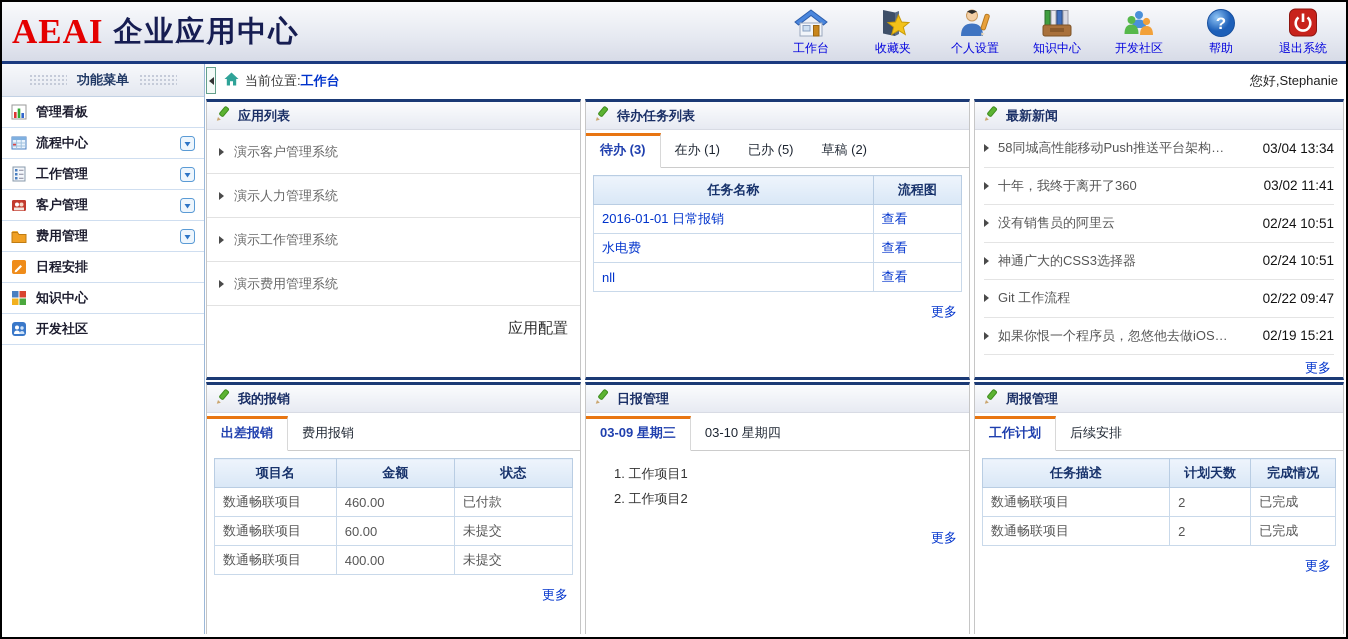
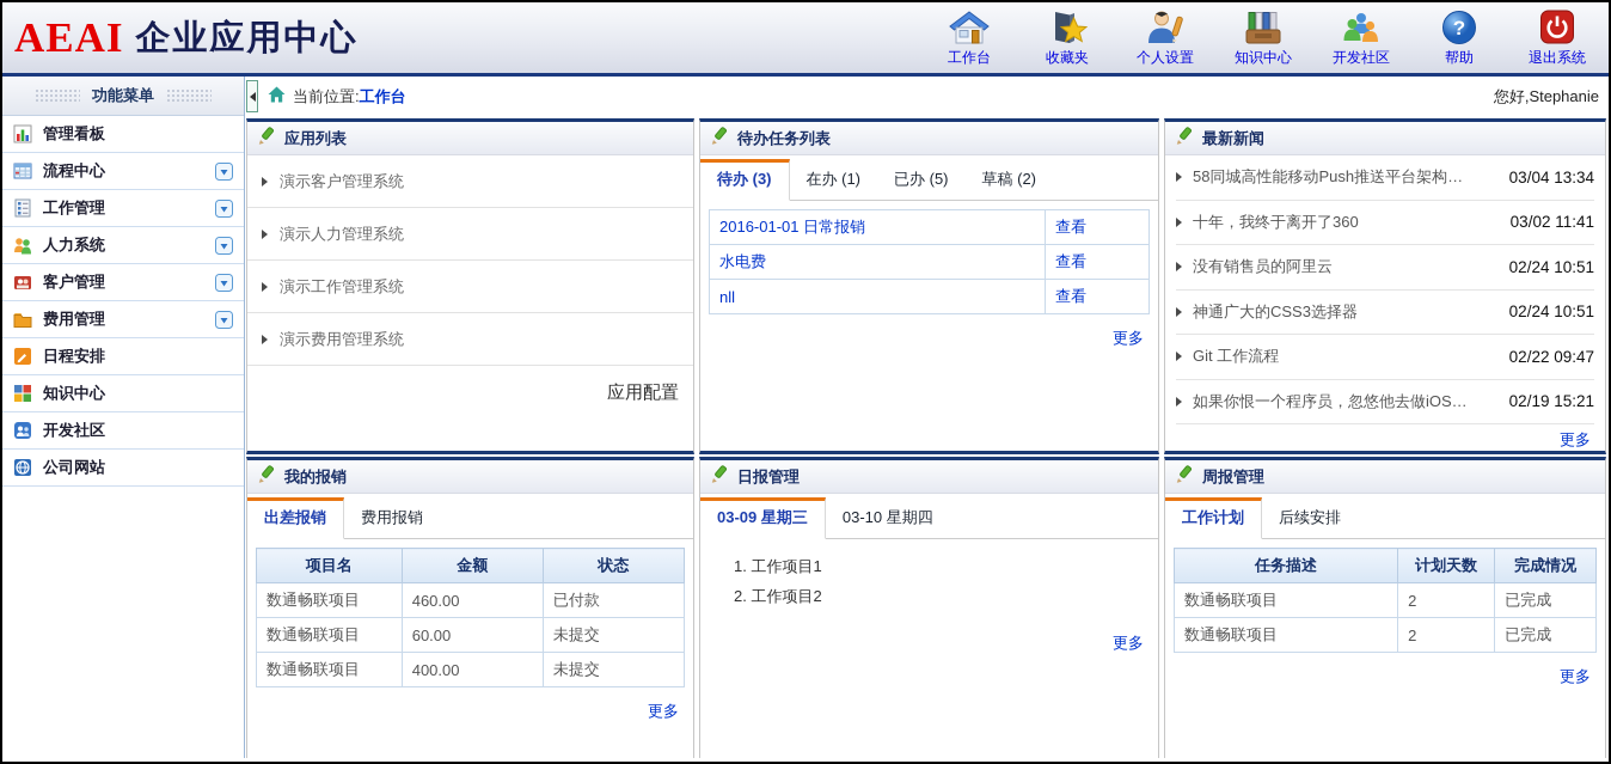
  AEAI
  企业应用中心
  工作台
  收藏夹
  个人设置
  知识中心
  开发社区
  ?
  帮助
  退出系统
  功能菜单
  管理看板
  流程中心
  工作管理
+ 人力系统
  客户管理
  费用管理
  日程安排
  知识中心
  开发社区
+ 公司网站
  当前位置:
  工作台
  您好,Stephanie
  应用列表
  演示客户管理系统
  演示人力管理系统
  演示工作管理系统
  演示费用管理系统
  应用配置
  待办任务列表
  待办 (3)
  在办 (1)
  已办 (5)
  草稿 (2)
- 任务名称	流程图
  2016-01-01 日常报销	查看
  水电费	查看
  nll	查看
  更多
  最新新闻
  58同城高性能移动Push推送平台架构…
  03/04 13:34
  十年，我终于离开了360
  03/02 11:41
  没有销售员的阿里云
  02/24 10:51
  神通广大的CSS3选择器
  02/24 10:51
  Git 工作流程
  02/22 09:47
  如果你恨一个程序员，忽悠他去做iOS…
  02/19 15:21
  更多
  我的报销
  出差报销
  费用报销
  项目名	金额	状态
  数通畅联项目	460.00	已付款
  数通畅联项目	60.00	未提交
  数通畅联项目	400.00	未提交
  更多
  日报管理
  03-09 星期三
  03-10 星期四
  1. 工作项目1
  2. 工作项目2
  更多
  周报管理
  工作计划
  后续安排
  任务描述	计划天数	完成情况
  数通畅联项目	2	已完成
  数通畅联项目	2	已完成
  更多
